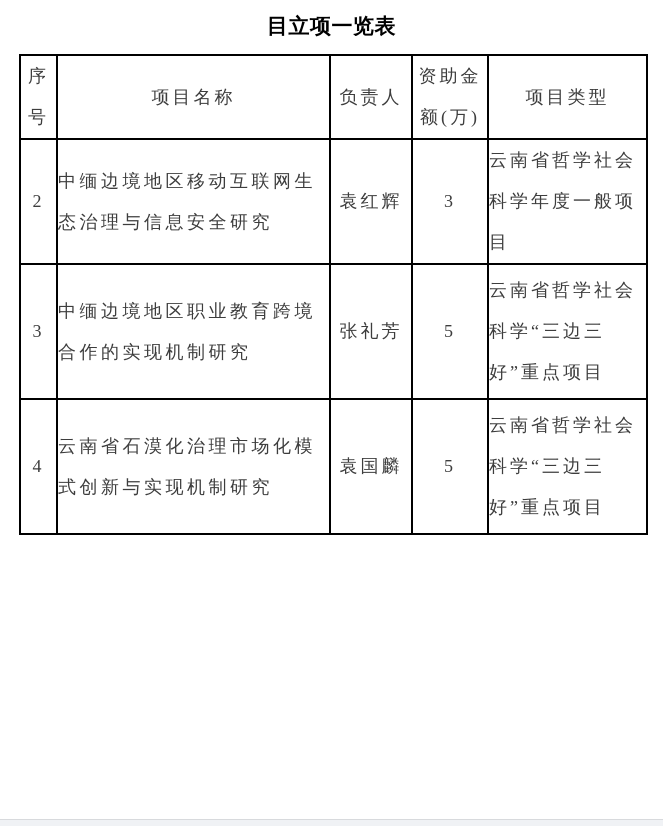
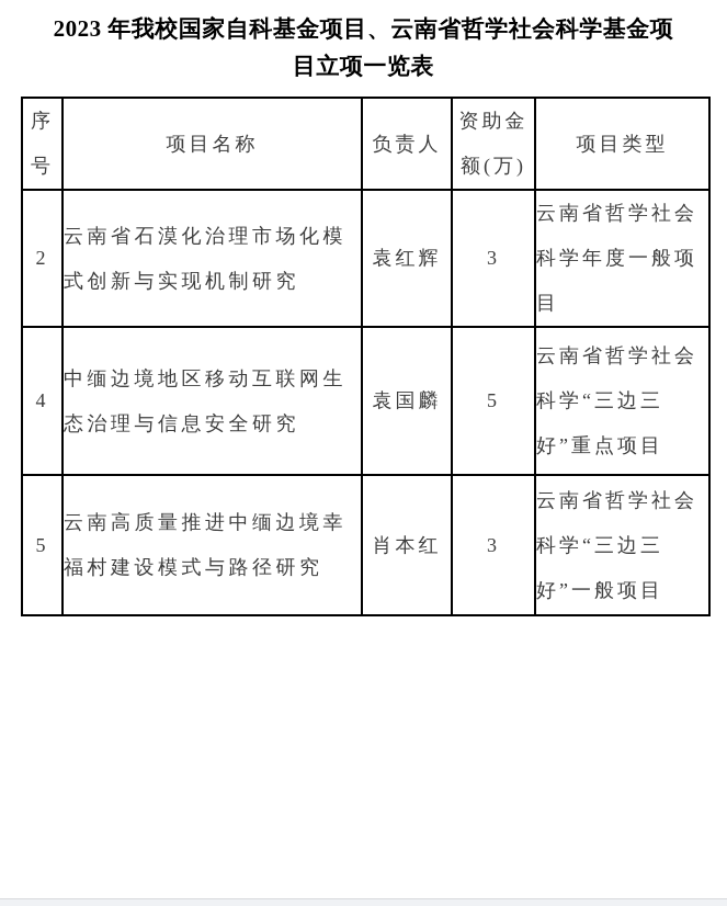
+ 2023 年我校国家自科基金项目、云南省哲学社会科学基金项
  目立项一览表
  序号	项目名称	负责人	资助金额(万)	项目类型
- 2	中缅边境地区移动互联网生态治理与信息安全研究	袁红辉	3	云南省哲学社会科学年度一般项目
+ 2	云南省石漠化治理市场化模式创新与实现机制研究	袁红辉	3	云南省哲学社会科学年度一般项目
- 3	中缅边境地区职业教育跨境合作的实现机制研究	张礼芳	5	云南省哲学社会科学“三边三好”重点项目
- 4	云南省石漠化治理市场化模式创新与实现机制研究	袁国麟	5	云南省哲学社会科学“三边三好”重点项目
+ 4	中缅边境地区移动互联网生态治理与信息安全研究	袁国麟	5	云南省哲学社会科学“三边三好”重点项目
+ 5	云南高质量推进中缅边境幸福村建设模式与路径研究	肖本红	3	云南省哲学社会科学“三边三好”一般项目
